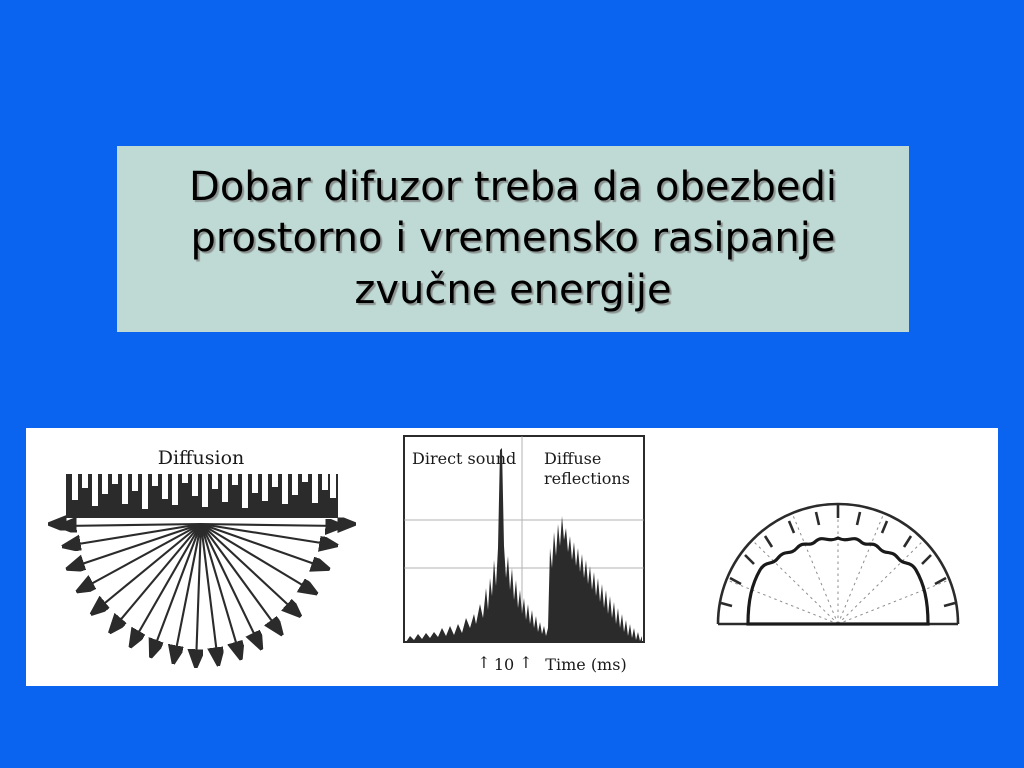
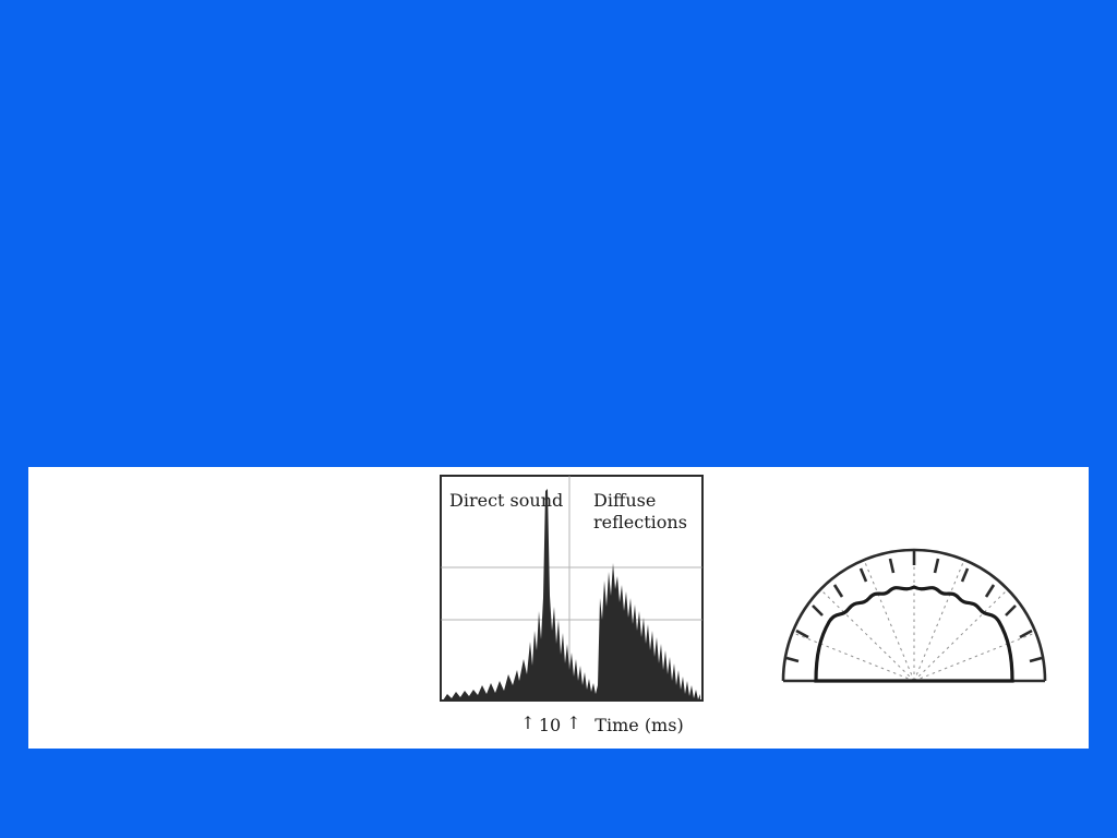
- Dobar difuzor treba da obezbedi prostorno i vremensko rasipanje zvučne energije
- Diffusion
  Direct soud
  Diffuse
  reflections
  ↑
  10
  ↑
  Time (ms)
